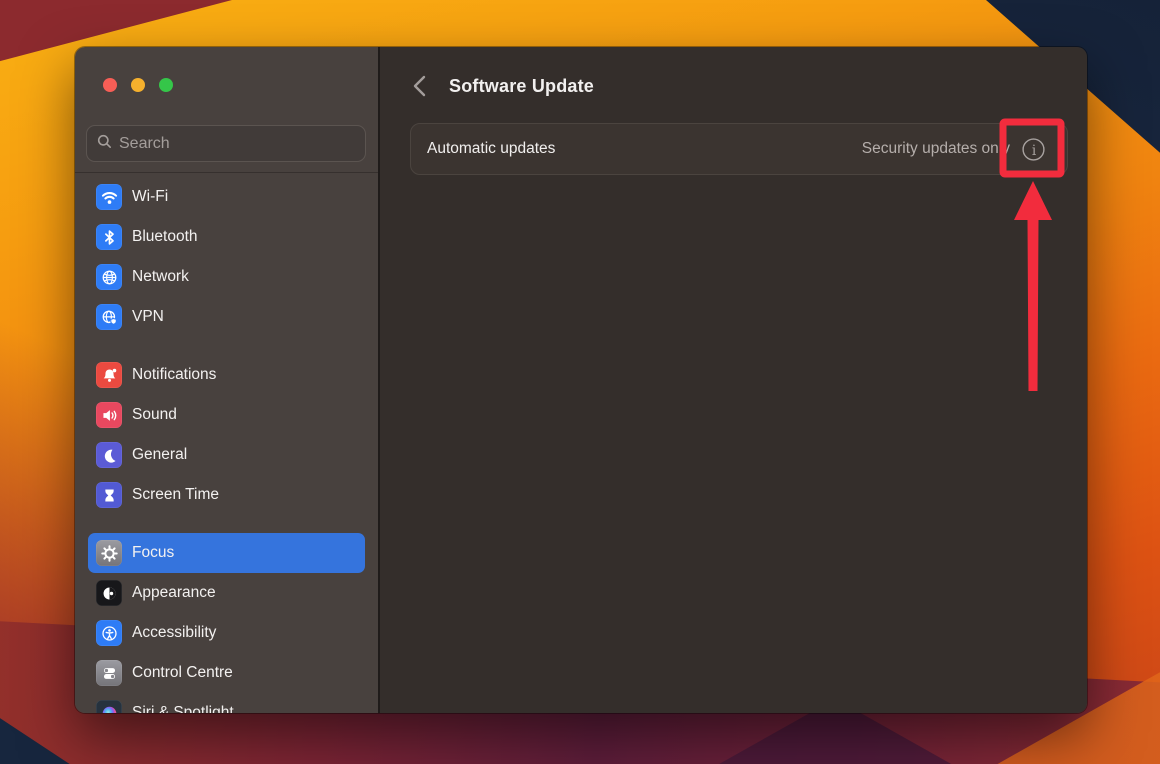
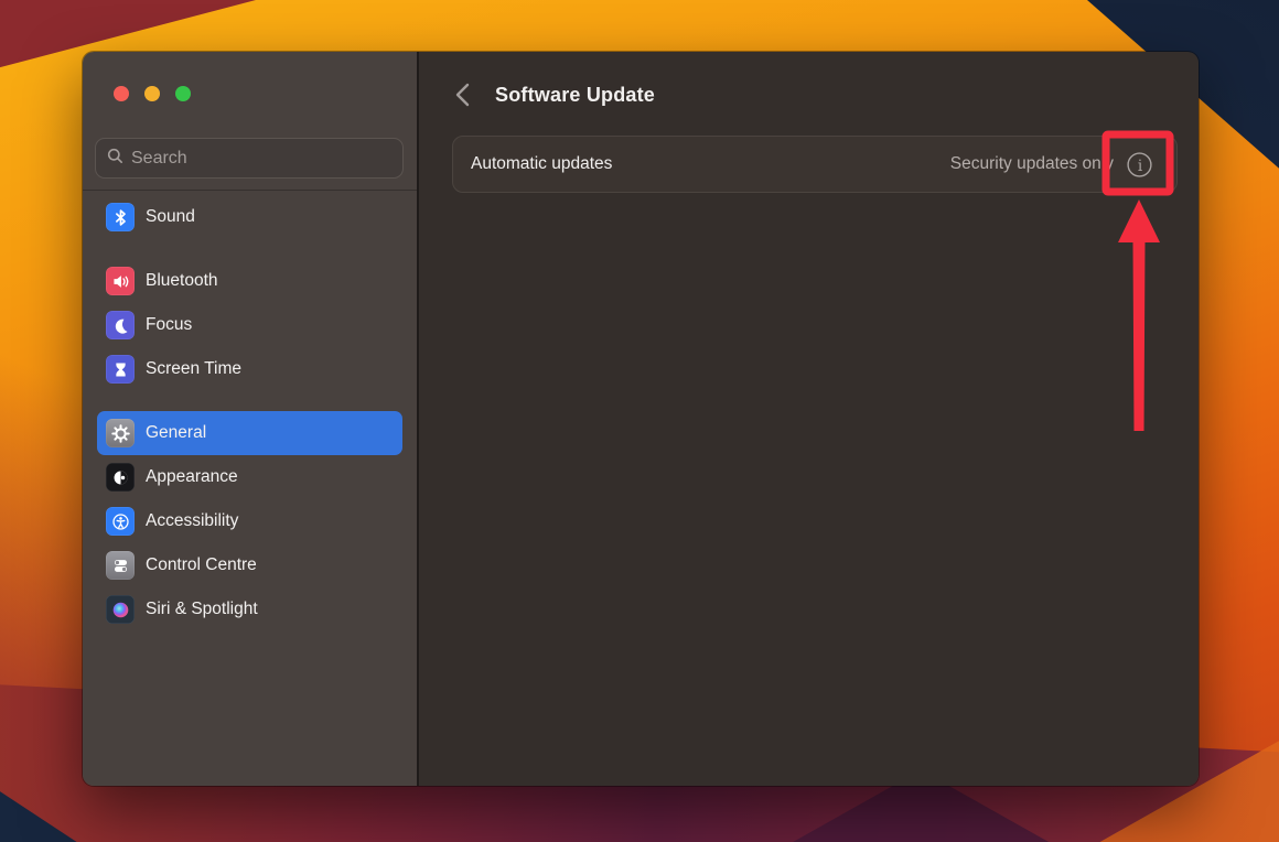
  Search
- Wi-Fi
- Bluetooth
+ Sound
- Network
- VPN
- Notifications
- Sound
+ Bluetooth
- General
+ Focus
  Screen Time
- Focus
+ General
  Appearance
  Accessibility
  Control Centre
  Siri & Spotlight
  Software Update
  Automatic updates
  Security updates on
  i
